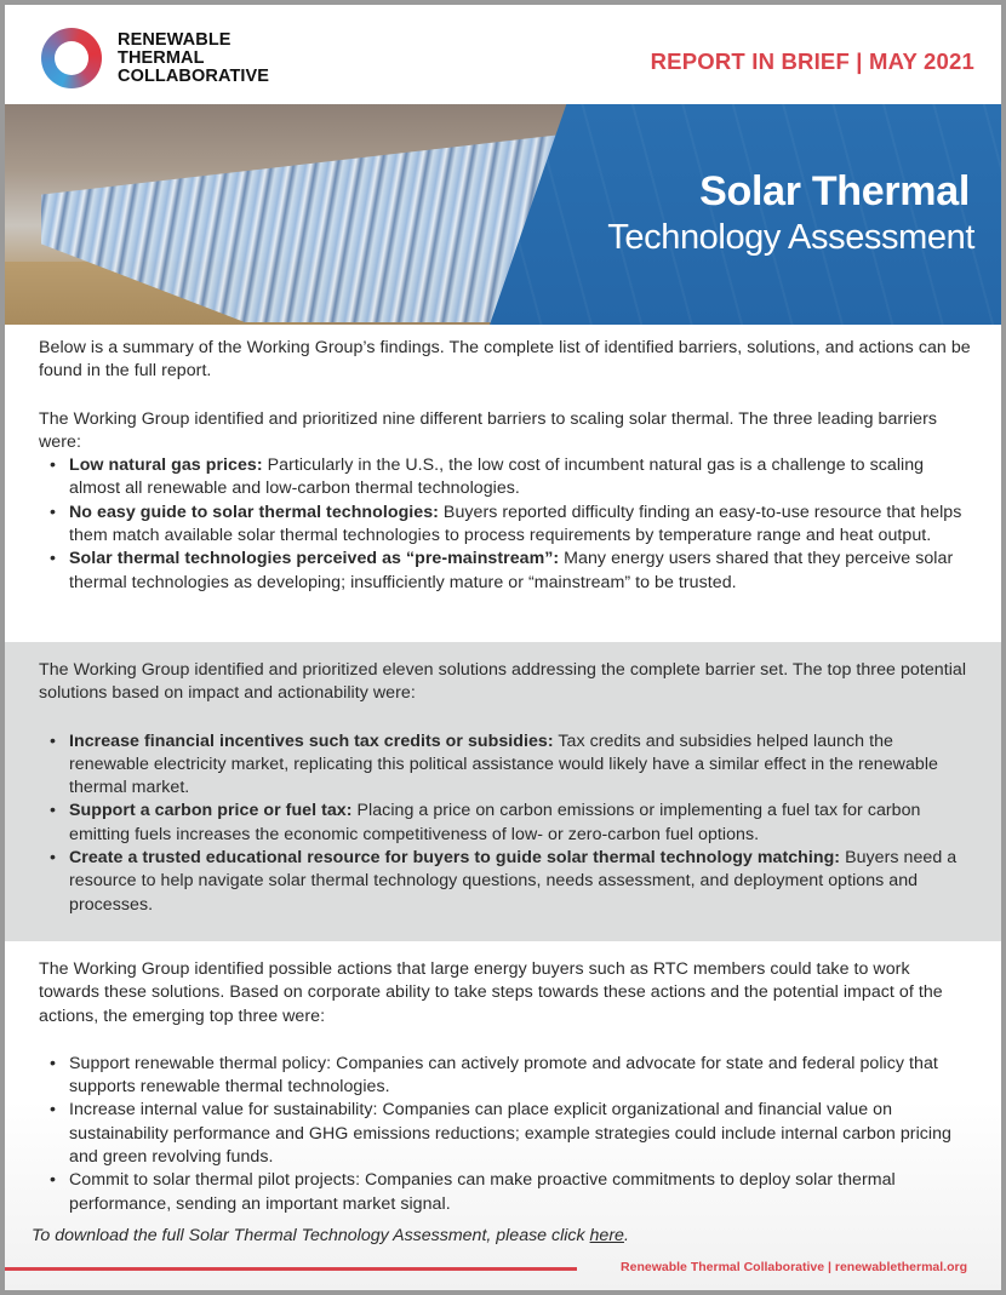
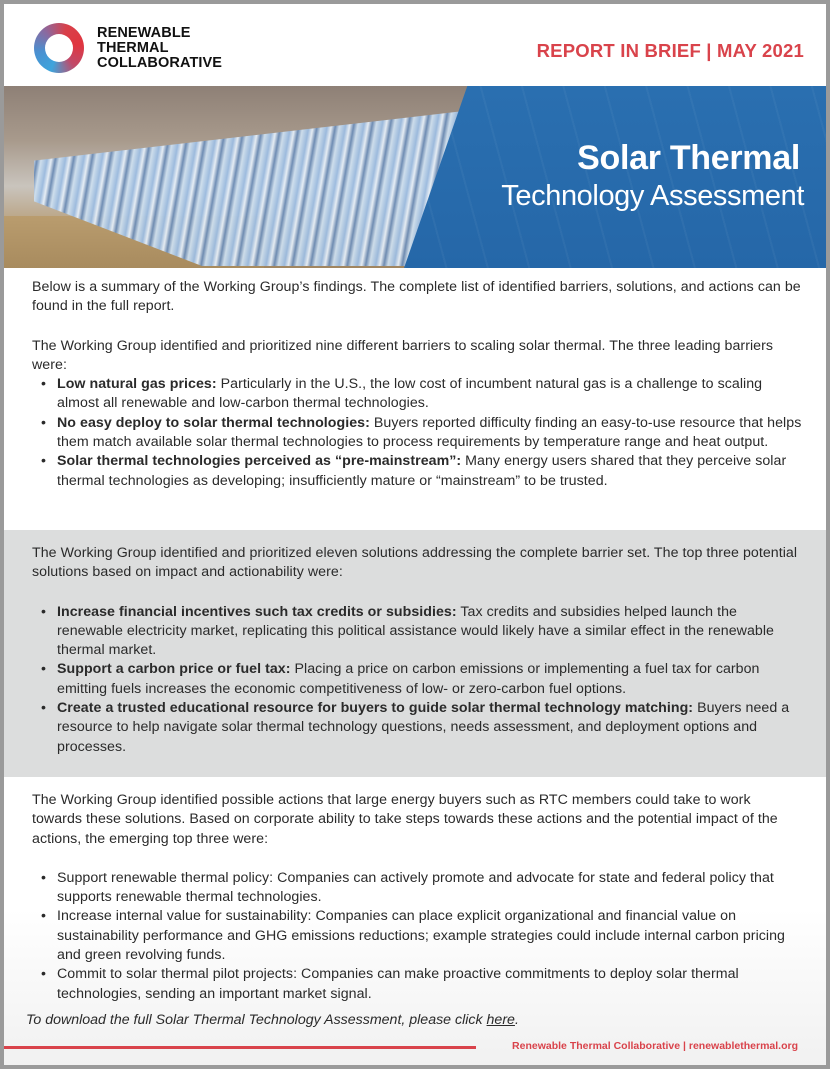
  RENEWABLE
  THERMAL
  COLLABORATIVE
  REPORT IN BRIEF | MAY 2021
  Solar Thermal
  Technology Assessment
  Below is a summary of the Working Group’s findings. The complete list of identified barriers, solutions, and actions can be found in the full report.
  The Working Group identified and prioritized nine different barriers to scaling solar thermal. The three leading barriers were:
  Low natural gas prices: Particularly in the U.S., the low cost of incumbent natural gas is a challenge to scaling almost all renewable and low-carbon thermal technologies.
- No easy guide to solar thermal technologies: Buyers reported difficulty finding an easy-to-use resource that helps them match available solar thermal technologies to process requirements by temperature range and heat output.
+ No easy deploy to solar thermal technologies: Buyers reported difficulty finding an easy-to-use resource that helps them match available solar thermal technologies to process requirements by temperature range and heat output.
  Solar thermal technologies perceived as “pre-mainstream”: Many energy users shared that they perceive solar thermal technologies as developing; insufficiently mature or “mainstream” to be trusted.
  The Working Group identified and prioritized eleven solutions addressing the complete barrier set. The top three potential solutions based on impact and actionability were:
  Increase financial incentives such tax credits or subsidies: Tax credits and subsidies helped launch the renewable electricity market, replicating this political assistance would likely have a similar effect in the renewable thermal market.
  Support a carbon price or fuel tax: Placing a price on carbon emissions or implementing a fuel tax for carbon emitting fuels increases the economic competitiveness of low- or zero-carbon fuel options.
  Create a trusted educational resource for buyers to guide solar thermal technology matching: Buyers need a resource to help navigate solar thermal technology questions, needs assessment, and deployment options and processes.
  The Working Group identified possible actions that large energy buyers such as RTC members could take to work towards these solutions. Based on corporate ability to take steps towards these actions and the potential impact of the actions, the emerging top three were:
  Support renewable thermal policy: Companies can actively promote and advocate for state and federal policy that supports renewable thermal technologies.
  Increase internal value for sustainability: Companies can place explicit organizational and financial value on sustainability performance and GHG emissions reductions; example strategies could include internal carbon pricing and green revolving funds.
- Commit to solar thermal pilot projects: Companies can make proactive commitments to deploy solar thermal performance, sending an important market signal.
+ Commit to solar thermal pilot projects: Companies can make proactive commitments to deploy solar thermal technologies, sending an important market signal.
  To download the full Solar Thermal Technology Assessment, please click here.
  Renewable Thermal Collaborative | renewablethermal.org
